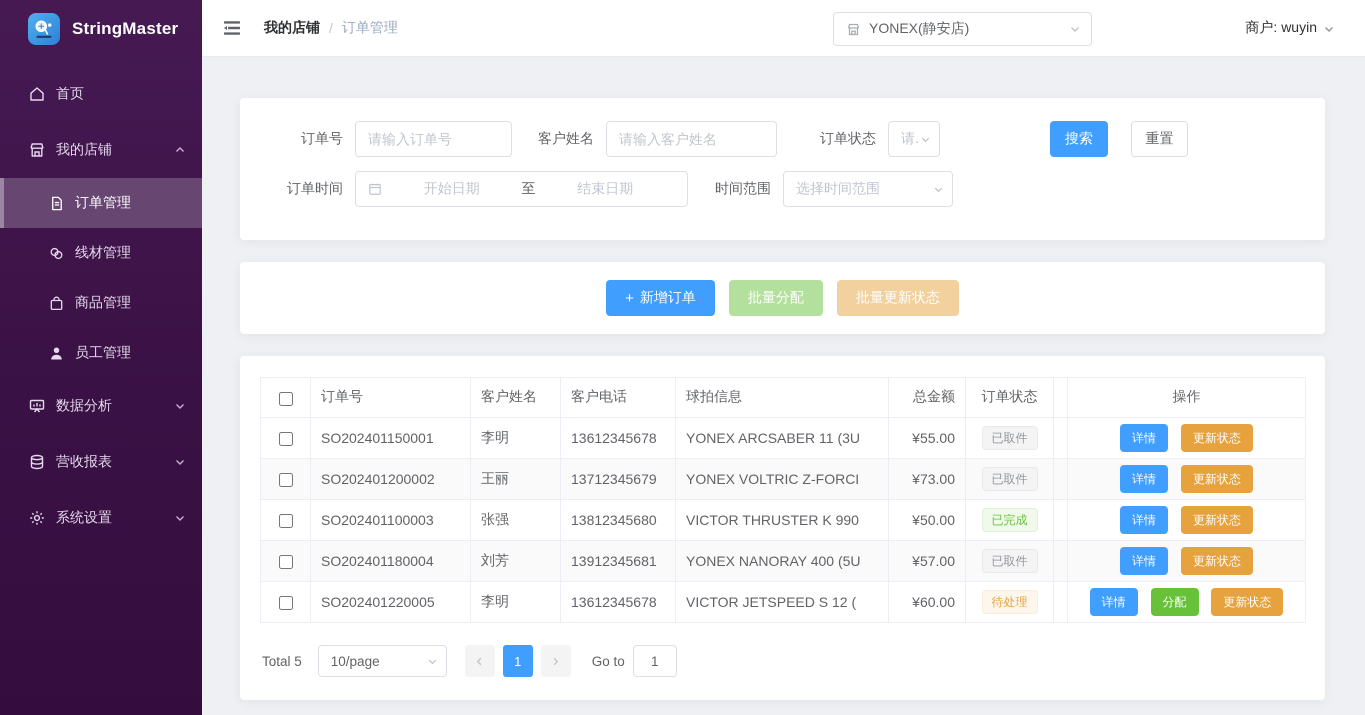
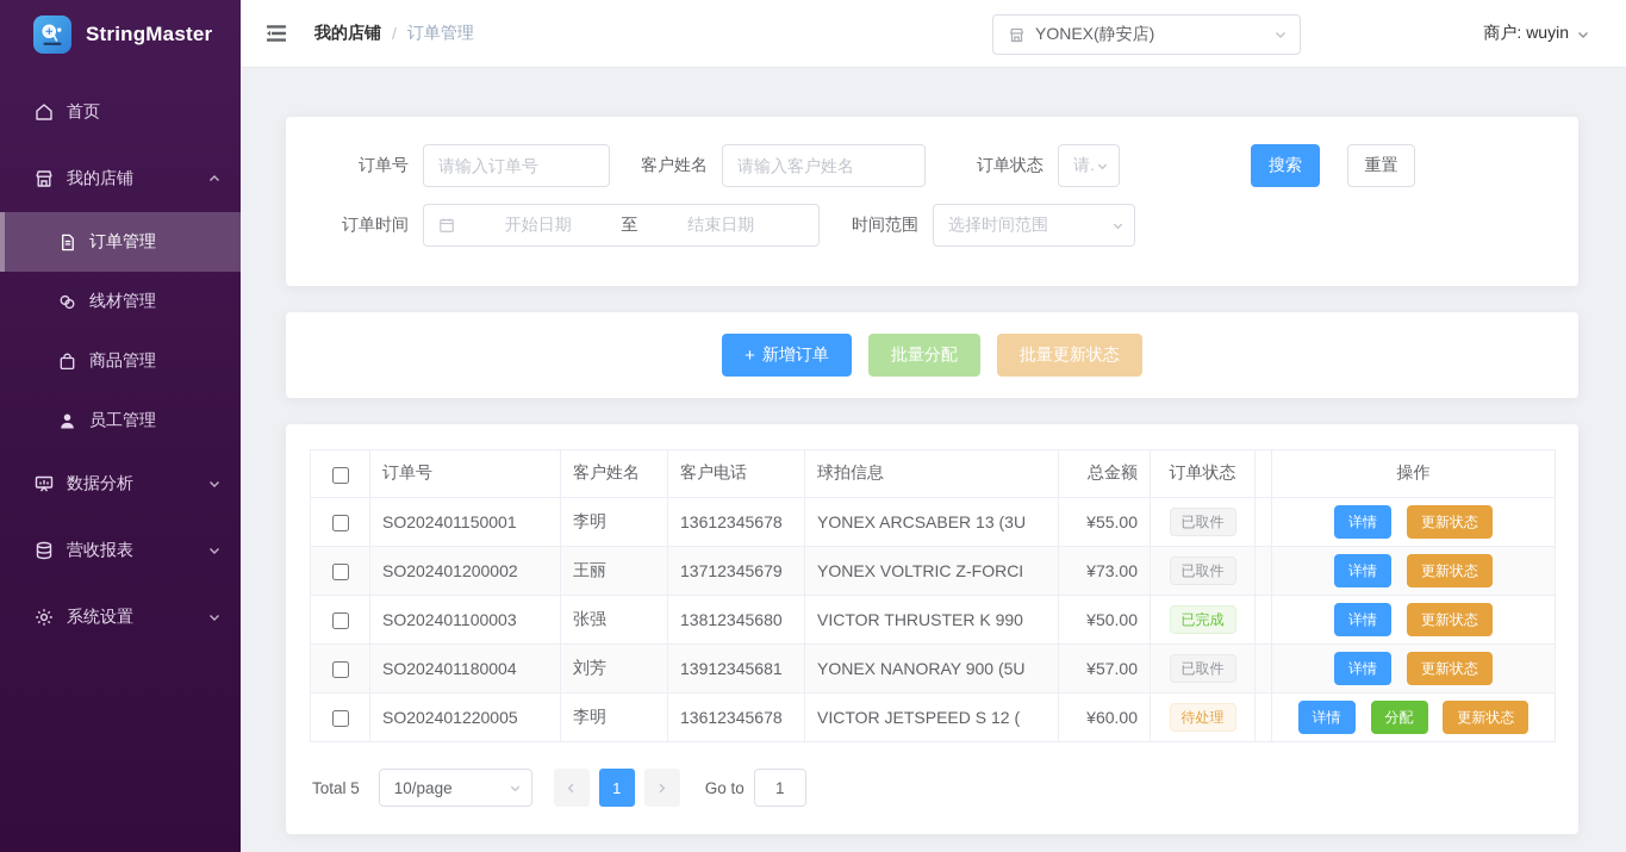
  StringMaster
  首页
  我的店铺
  订单管理
  线材管理
  商品管理
  员工管理
  数据分析
  营收报表
  系统设置
  我的店铺
  /
  订单管理
  YONEX(静安店)
  商户: wuyin
  订单号
  请输入订单号
  客户姓名
  请输入客户姓名
  订单状态
  搜索
  重置
  订单时间
  开始日期
  至
  结束日期
  时间范围
  选择时间范围
  +
  新增订单
  批量分配
  批量更新状态
  	订单号	客户姓名	客户电话	球拍信息	总金额	订单状态		操作
- 	SO202401150001	李明	13612345678	YONEX ARCSABER 11 (3U	¥55.00	已取件		详情 更新状态
+ 	SO202401150001	李明	13612345678	YONEX ARCSABER 13 (3U	¥55.00	已取件		详情 更新状态
  	SO202401200002	王丽	13712345679	YONEX VOLTRIC Z-FORCI	¥73.00	已取件		详情 更新状态
  	SO202401100003	张强	13812345680	VICTOR THRUSTER K 990	¥50.00	已完成		详情 更新状态
- 	SO202401180004	刘芳	13912345681	YONEX NANORAY 400 (5U	¥57.00	已取件		详情 更新状态
+ 	SO202401180004	刘芳	13912345681	YONEX NANORAY 900 (5U	¥57.00	已取件		详情 更新状态
  	SO202401220005	李明	13612345678	VICTOR JETSPEED S 12 (	¥60.00	待处理		详情 分配 更新状态
  Total 5
  10/page
  1
  Go to
  1
